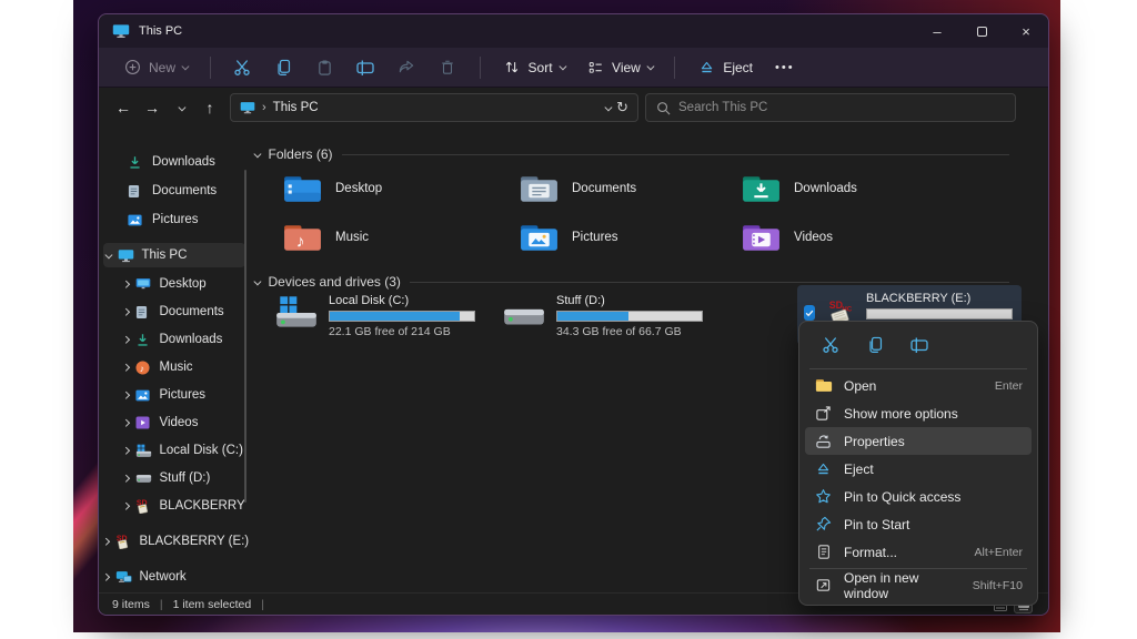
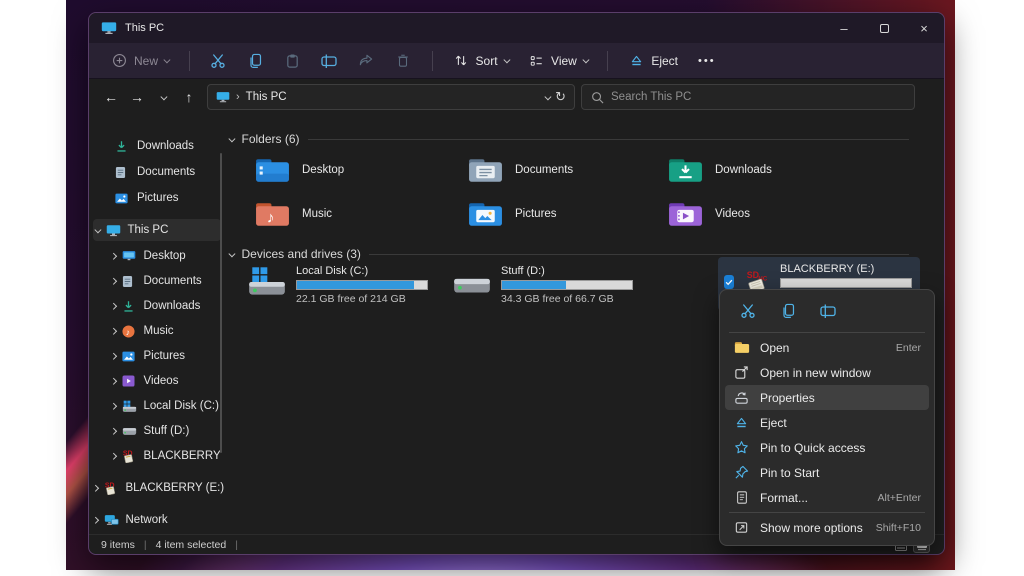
  This PC
  –
  ×
  New
  Sort
  View
  Eject
  •••
  ←
  →
  ↑
  ›
  This PC
  ↻
  Search This PC
  Downloads
  Documents
  Pictures
  This PC
  Desktop
  Documents
  Downloads
  ♪
  Music
  Pictures
  Videos
  Local Disk (C:)
  Stuff (D:)
  BLACKBERRY
  BLACKBERRY (E:)
  Network
  Folders (6)
  Desktop
  Documents
  Downloads
  ♪
  Music
  Pictures
  Videos
  Devices and drives (3)
  Local Disk (C:)
  22.1 GB free of 214 GB
  Stuff (D:)
  34.3 GB free of 66.7 GB
  SD
  BLACKBERRY (E:)
  Open
  Enter
- Show more options
+ Open in new window
  Properties
  Eject
  Pin to Quick access
  Pin to Start
  Format...
  Alt+Enter
- Open in new window
+ Show more options
  Shift+F10
  9 items
  |
- 1 item selected
+ 4 item selected
  |
